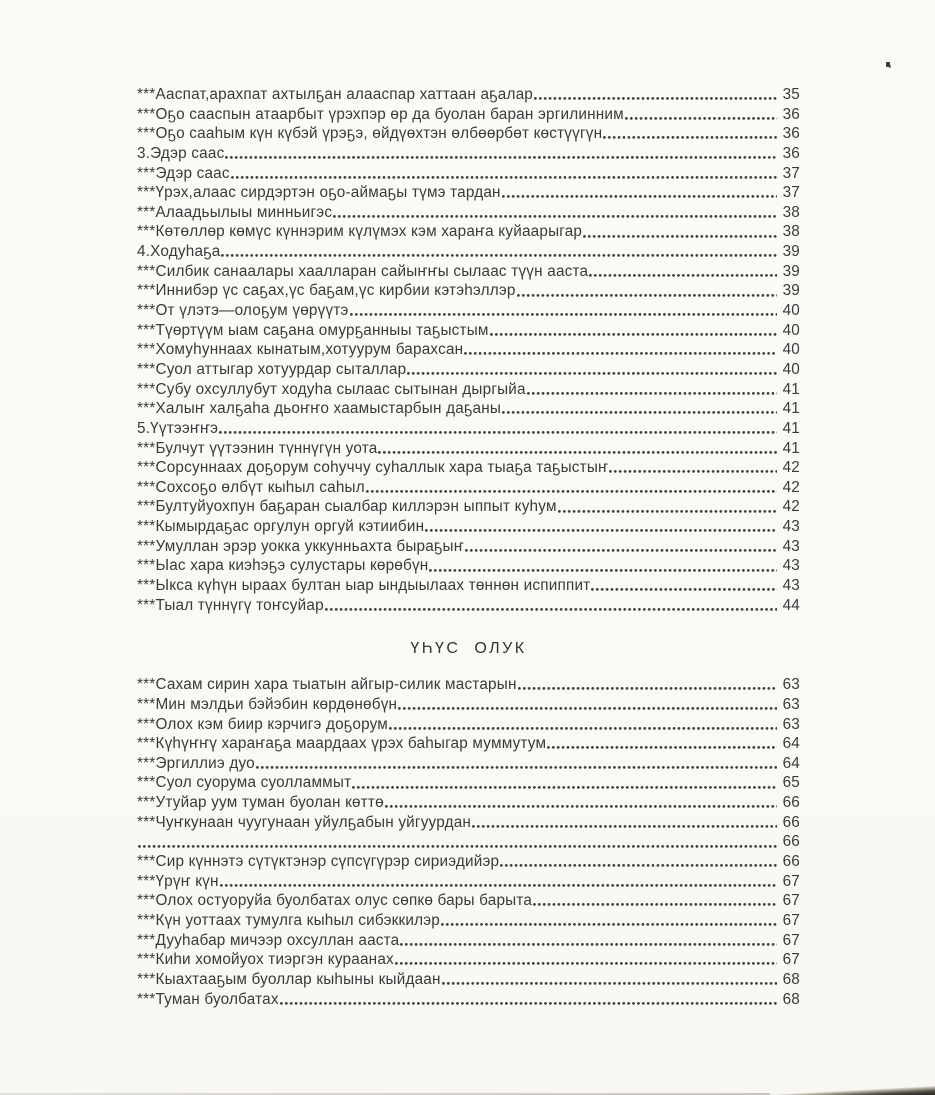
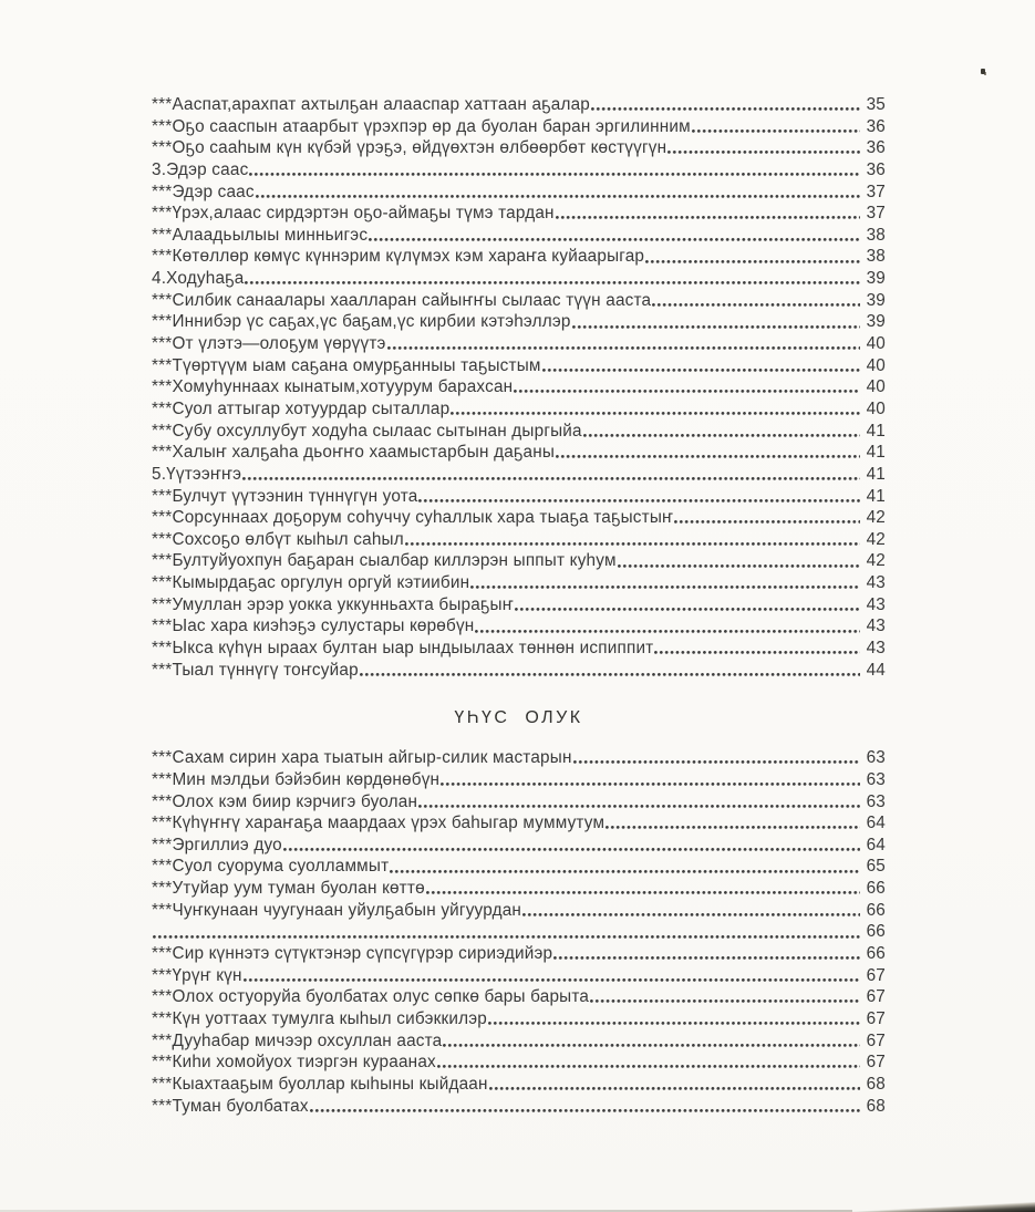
  ***Ааспат,арахпат ахтылҕан алааспар хаттаан аҕалар
  35
  ***Оҕо сааспын атаарбыт үрэхпэр өр да буолан баран эргилинним
  36
  ***Оҕо сааһым күн күбэй үрэҕэ, өйдүөхтэн өлбөөрбөт көстүүгүн
  36
  3.Эдэр саас
  36
  ***Эдэр саас
  37
  ***Үрэх,алаас сирдэртэн оҕо-аймаҕы түмэ тардан
  37
  ***Алаадьылыы минньигэс
  38
  ***Көтөллөр көмүс күннэрим күлүмэх кэм хараҥа куйаарыгар
  38
  4.Ходуһаҕа
  39
  ***Силбик санаалары хаалларан сайыҥҥы сылаас түүн ааста
  39
  ***Иннибэр үс саҕах,үс баҕам,үс кирбии кэтэһэллэр
  39
  ***От үлэтэ—олоҕум үөрүүтэ
  40
  ***Түөртүүм ыам саҕана омурҕанныы таҕыстым
  40
  ***Хомуһуннаах кынатым,хотуурум барахсан
  40
  ***Суол аттыгар хотуурдар сыталлар
  40
  ***Субу охсуллубут ходуһа сылаас сытынан дыргыйа
  41
  ***Халыҥ халҕаһа дьоҥҥо хаамыстарбын даҕаны
  41
  5.Үүтээҥҥэ
  41
  ***Булчут үүтээнин түннүгүн уота
  41
  ***Сорсуннаах доҕорум соһуччу суһаллык хара тыаҕа таҕыстыҥ
  42
  ***Сохсоҕо өлбүт кыһыл саһыл
  42
  ***Бултуйуохпун баҕаран сыалбар киллэрэн ыппыт куһум
  42
  ***Кымырдаҕас оргулун оргуй кэтиибин
  43
  ***Умуллан эрэр уокка уккунньахта быраҕыҥ
  43
  ***Ыас хара киэһэҕэ сулустары көрөбүн
  43
  ***Ыкса күһүн ыраах бултан ыар ындыылаах төннөн испиппит
  43
  ***Тыал түннүгү тоҥсуйар
  44
  ҮҺҮС ОЛУК
  ***Сахам сирин хара тыатын айгыр-силик мастарын
  63
  ***Мин мэлдьи бэйэбин көрдөнөбүн
  63
- ***Олох кэм биир кэрчигэ доҕорум
+ ***Олох кэм биир кэрчигэ буолан
  63
  ***Күһүҥҥү хараҥаҕа маардаах үрэх баһыгар муммутум
  64
  ***Эргиллиэ дуо
  64
  ***Суол суорума суолламмыт
  65
  ***Утуйар уум туман буолан көттө
  66
  ***Чуҥкунаан чуугунаан уйулҕабын уйгуурдан
  66
  66
  ***Сир күннэтэ сүтүктэнэр сүпсүгүрэр сириэдийэр
  66
  ***Үрүҥ күн
  67
  ***Олох остуоруйа буолбатах олус сөпкө бары барыта
  67
  ***Күн уоттаах тумулга кыһыл сибэккилэр
  67
  ***Дууһабар мичээр охсуллан ааста
  67
  ***Киһи хомойуох тиэргэн кураанах
  67
  ***Кыахтааҕым буоллар кыһыны кыйдаан
  68
  ***Туман буолбатах
  68
